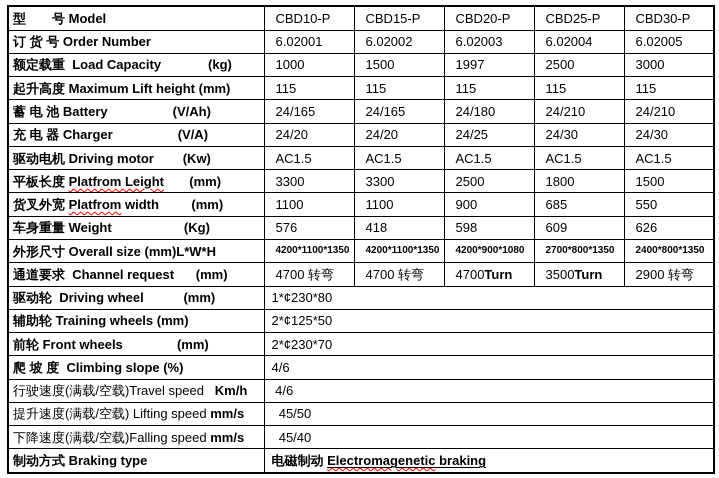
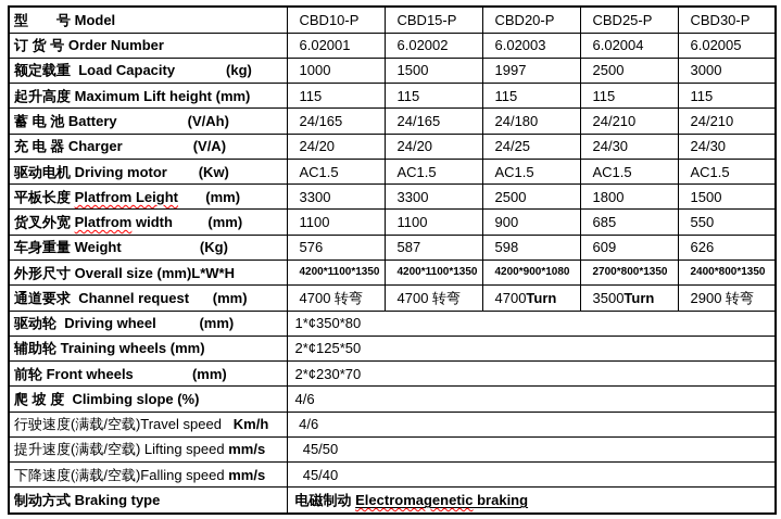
  型 号 Model	CBD10-P	CBD15-P	CBD20-P	CBD25-P	CBD30-P
  订 货 号 Order Number	6.02001	6.02002	6.02003	6.02004	6.02005
  额定载重 Load Capacity (kg)	1000	1500	1997	2500	3000
  起升高度 Maximum Lift height (mm)	115	115	115	115	115
  蓄 电 池 Battery (V/Ah)	24/165	24/165	24/180	24/210	24/210
  充 电 器 Charger (V/A)	24/20	24/20	24/25	24/30	24/30
  驱动电机 Driving motor (Kw)	AC1.5	AC1.5	AC1.5	AC1.5	AC1.5
  平板长度 Platfrom Leight (mm)	3300	3300	2500	1800	1500
  货叉外宽 Platfrom width (mm)	1100	1100	900	685	550
- 车身重量 Weight (Kg)	576	418	598	609	626
+ 车身重量 Weight (Kg)	576	587	598	609	626
  外形尺寸 Overall size (mm)L*W*H	4200*1100*1350	4200*1100*1350	4200*900*1080	2700*800*1350	2400*800*1350
  通道要求 Channel request (mm)	4700 转弯	4700 转弯	4700Turn	3500Turn	2900 转弯
- 驱动轮 Driving wheel (mm)	1*¢230*80
+ 驱动轮 Driving wheel (mm)	1*¢350*80
  辅助轮 Training wheels (mm)	2*¢125*50
  前轮 Front wheels (mm)	2*¢230*70
  爬 坡 度 Climbing slope (%)	4/6
  行驶速度(满载/空载)Travel speed Km/h	4/6
  提升速度(满载/空载) Lifting speed mm/s	45/50
  下降速度(满载/空载)Falling speed mm/s	45/40
  制动方式 Braking type	电磁制动 Electromagenetic braking
